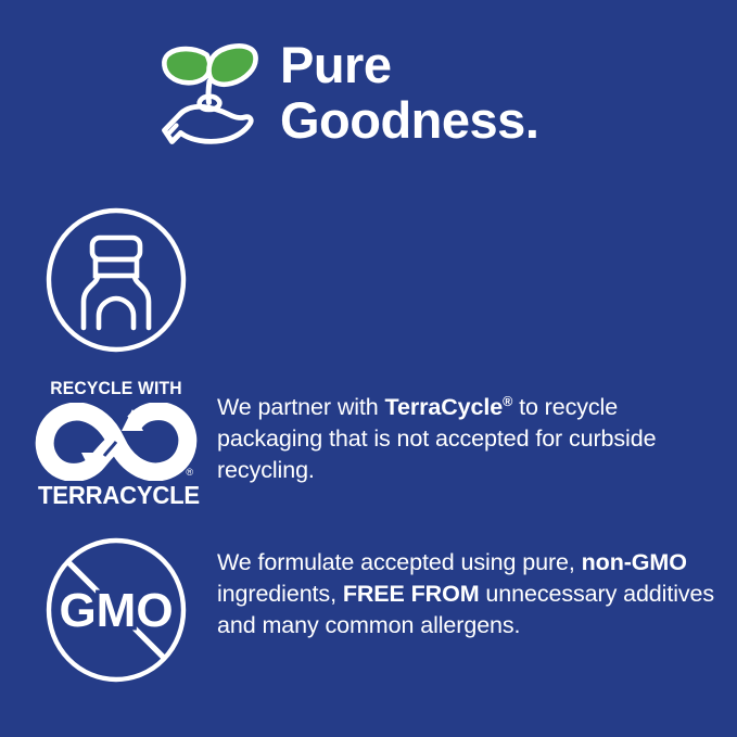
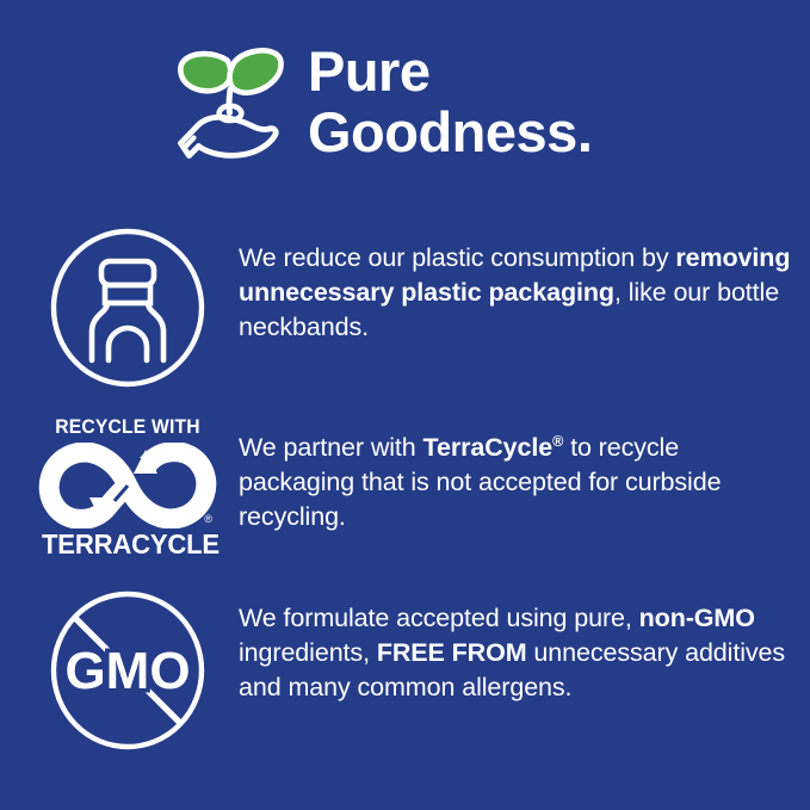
  Pure
  Goodness.
+ We reduce our plastic consumption by removing unnecessary plastic packaging, like our bottle neckbands.
  RECYCLE WITH
  ®
  TERRACYCLE
  We partner with TerraCycle® to recycle packaging that is not accepted for curbside recycling.
  GMO
  We formulate accepted using pure, non-GMO ingredients, FREE FROM unnecessary additives and many common allergens.
